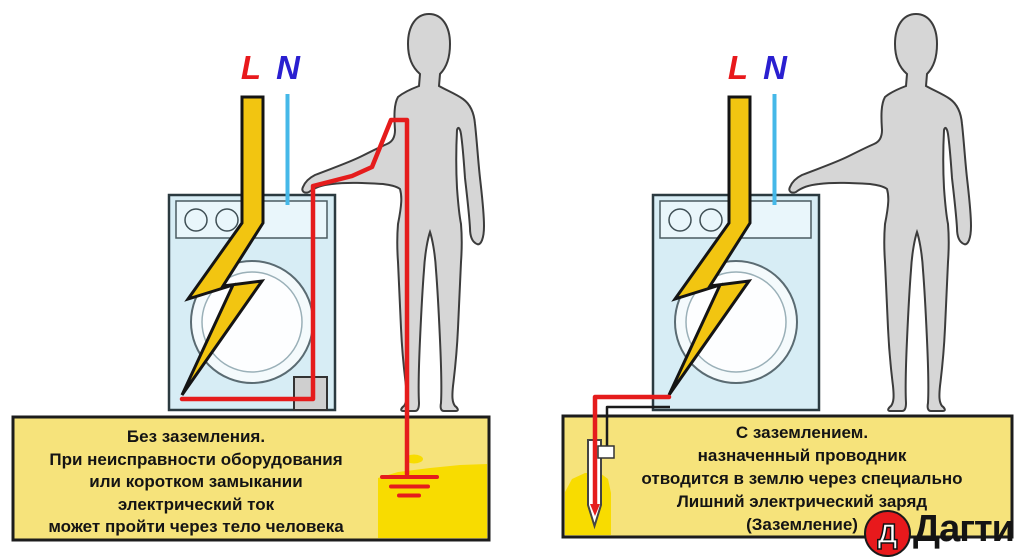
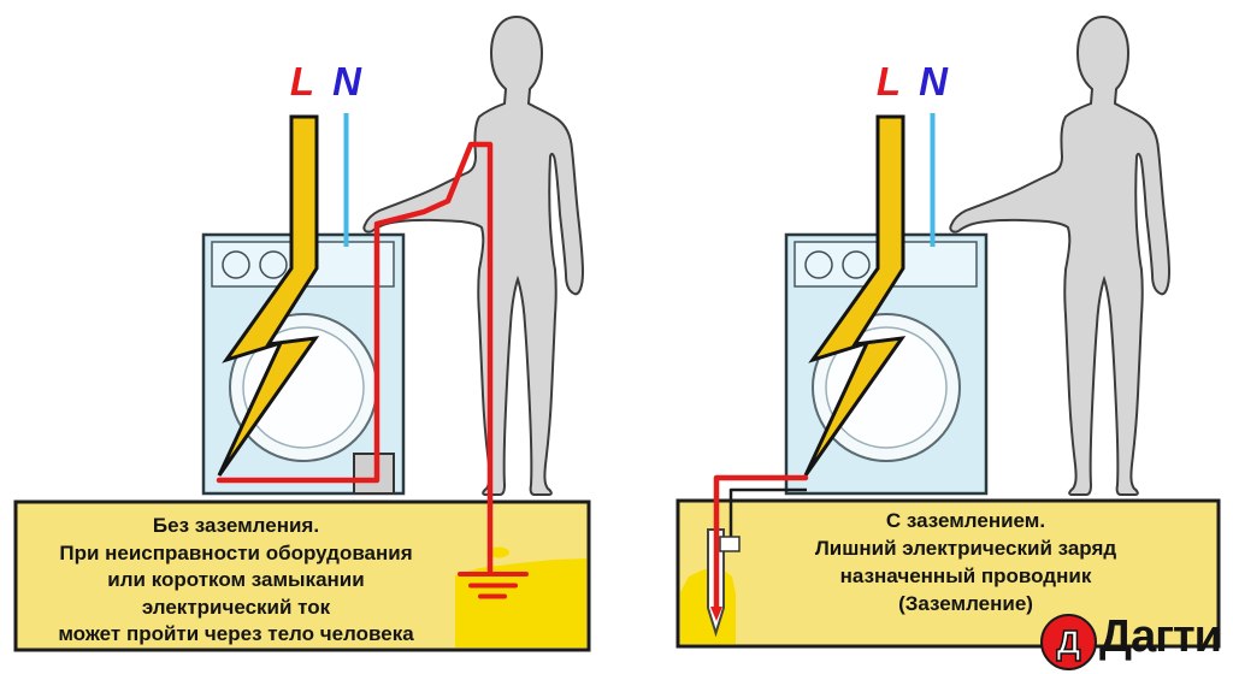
  L
  N
  L
  N
  Без заземления.
  При неисправности оборудования
  или коротком замыкании
  электрический ток
  может пройти через тело человека
  С заземлением.
- назначенный проводник
+ Лишний электрический заряд
- отводится в землю через специально
- Лишний электрический заряд
+ назначенный проводник
  (Заземление)
  Д
  Дагти
